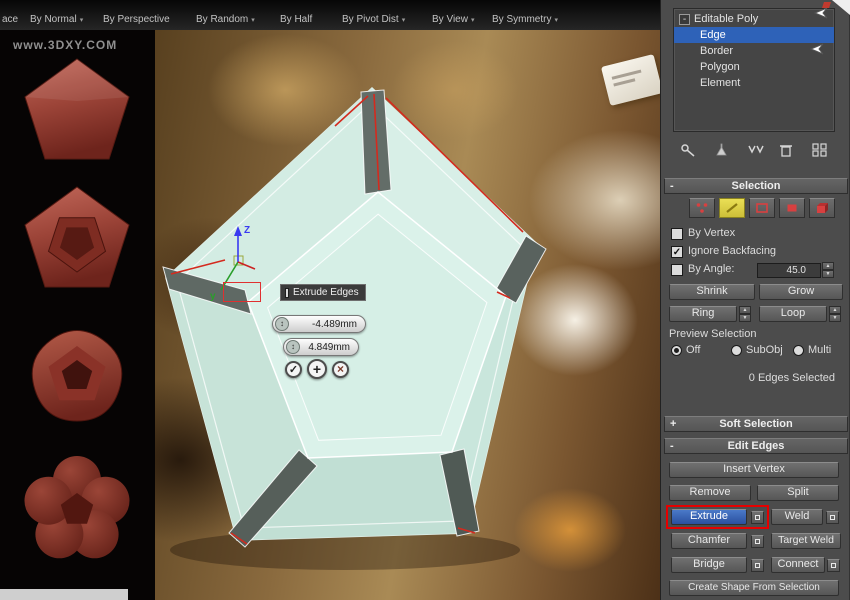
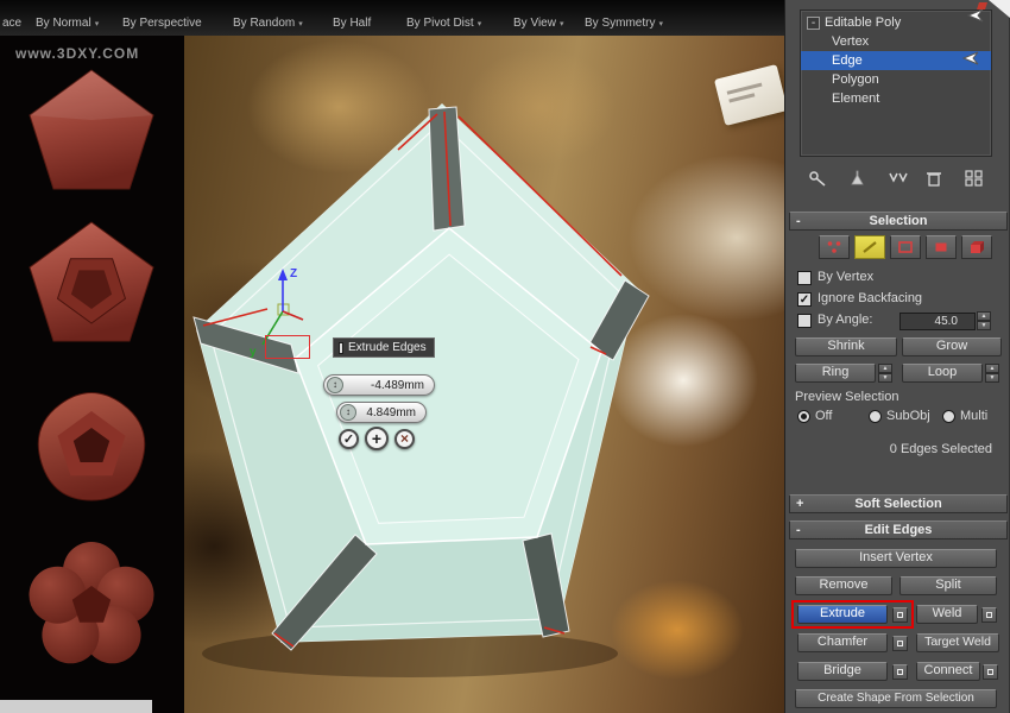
  ace
  By Normal
  By Perspective
  By Random
  By Half
  By Pivot Dist
  By View
  By Symmetry
  www.3DXY.COM
  Z
  y
  Extrude Edges
  ↕
  -4.489mm
  ↕
  4.849mm
  ✓
  +
  ×
  -
  Editable Poly
+ Vertex
  Edge
- Border
  Polygon
  Element
  -
  Selection
  By Vertex
  ✓
  Ignore Backfacing
  By Angle:
  45.0
  Shrink
  Grow
  Ring
  Loop
  Preview Selection
  Off
  SubObj
  Multi
  0 Edges Selected
  +
  Soft Selection
  -
  Edit Edges
  Insert Vertex
  Remove
  Split
  Extrude
  Weld
  Chamfer
  Target Weld
  Bridge
  Connect
  Create Shape From Selection
